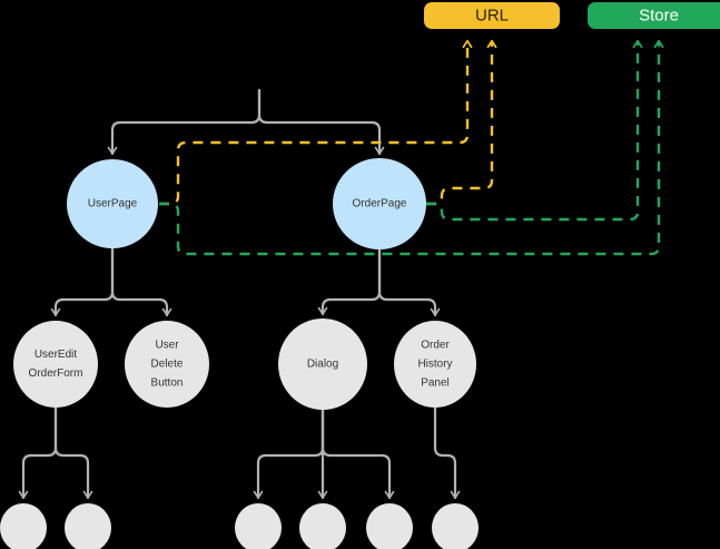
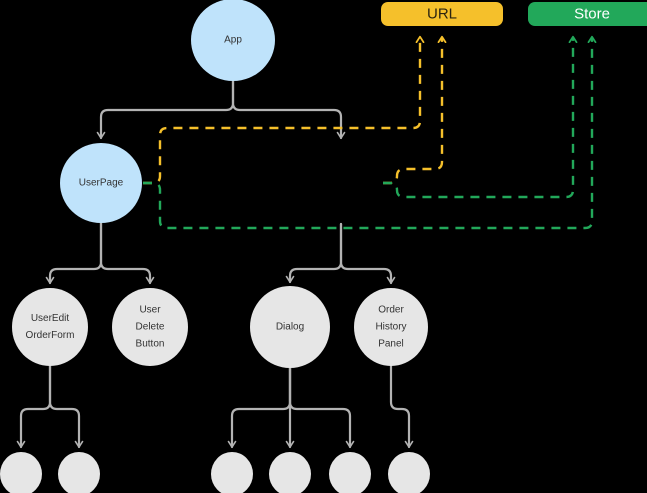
+ App
  UserPage
- OrderPage
  UserEdit
  OrderForm
  User
  Delete
  Button
  Dialog
  Order
  History
  Panel
  URL
  Store
